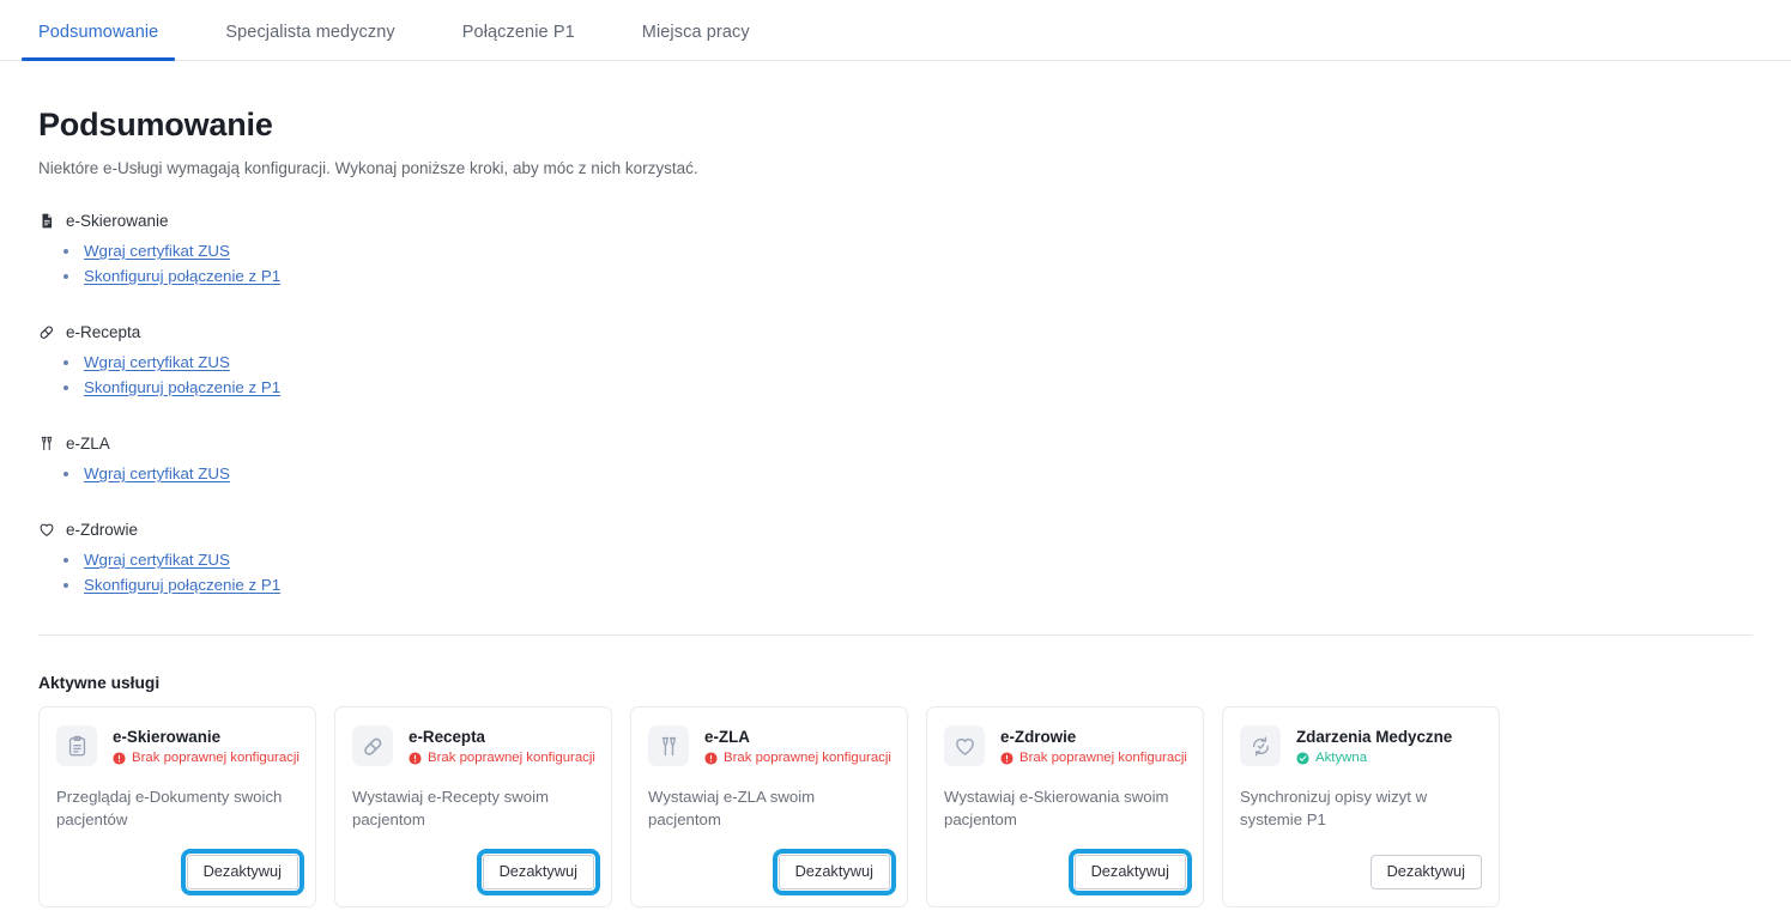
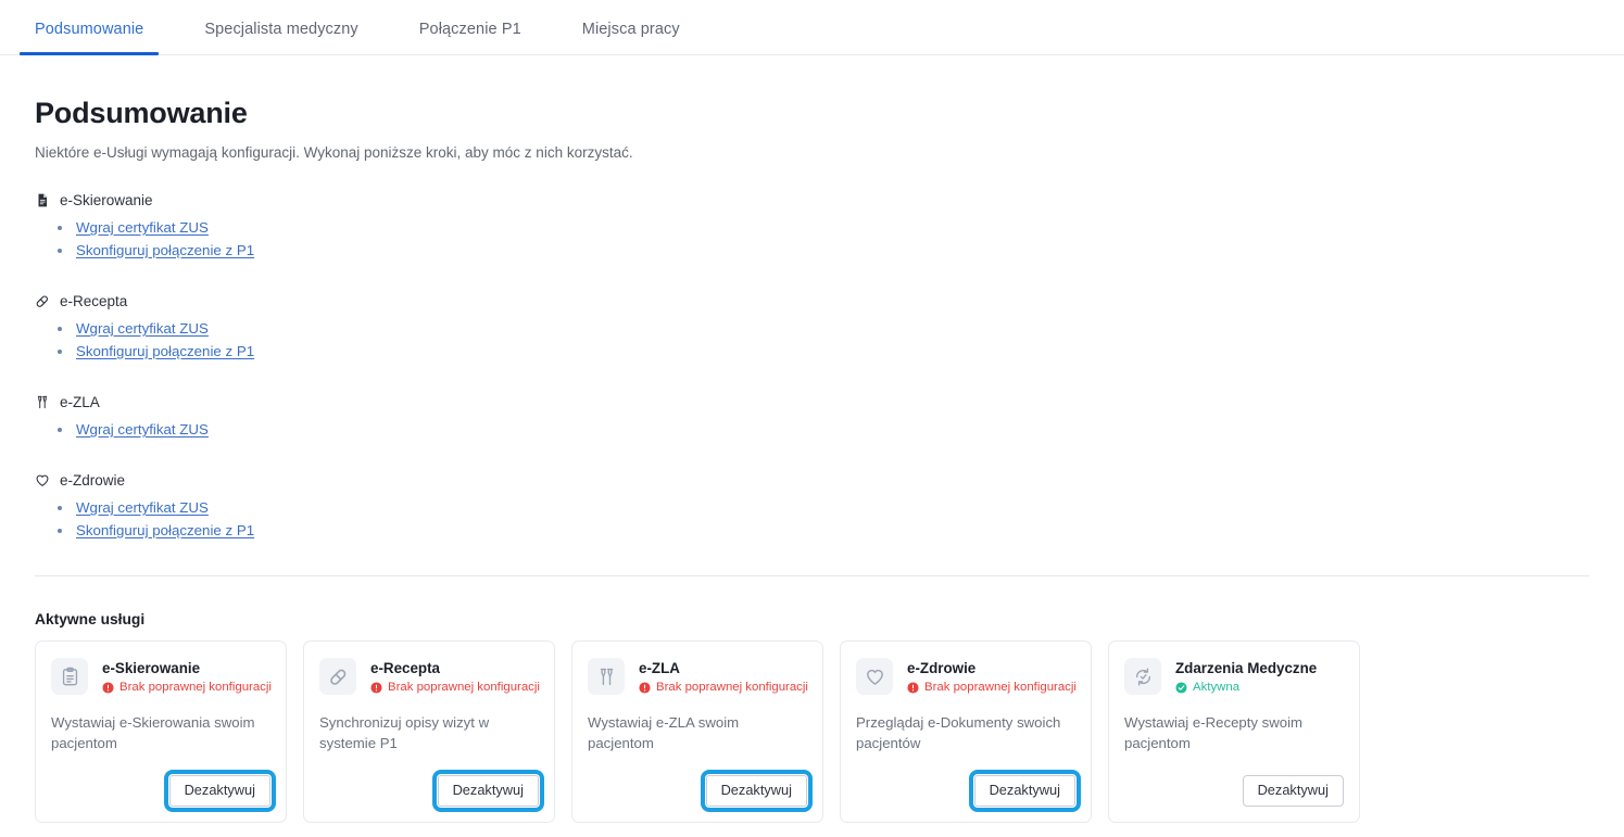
  Podsumowanie
  Specjalista medyczny
  Połączenie P1
  Miejsca pracy
  Podsumowanie
  Niektóre e-Usługi wymagają konfiguracji. Wykonaj poniższe kroki, aby móc z nich korzystać.
  e-Skierowanie
  Wgraj certyfikat ZUS
  Skonfiguruj połączenie z P1
  e-Recepta
  Wgraj certyfikat ZUS
  Skonfiguruj połączenie z P1
  e-ZLA
  Wgraj certyfikat ZUS
  e-Zdrowie
  Wgraj certyfikat ZUS
  Skonfiguruj połączenie z P1
  Aktywne usługi
  e-Skierowanie
  Brak poprawnej konfiguracji
- Przeglądaj e-Dokumenty swoich pacjentów
+ Wystawiaj e-Skierowania swoim pacjentom
  Dezaktywuj
  e-Recepta
  Brak poprawnej konfiguracji
- Wystawiaj e-Recepty swoim pacjentom
+ Synchronizuj opisy wizyt w systemie P1
  Dezaktywuj
  e-ZLA
  Brak poprawnej konfiguracji
  Wystawiaj e-ZLA swoim pacjentom
  Dezaktywuj
  e-Zdrowie
  Brak poprawnej konfiguracji
- Wystawiaj e-Skierowania swoim pacjentom
+ Przeglądaj e-Dokumenty swoich pacjentów
  Dezaktywuj
  Zdarzenia Medyczne
  Aktywna
- Synchronizuj opisy wizyt w systemie P1
+ Wystawiaj e-Recepty swoim pacjentom
  Dezaktywuj
